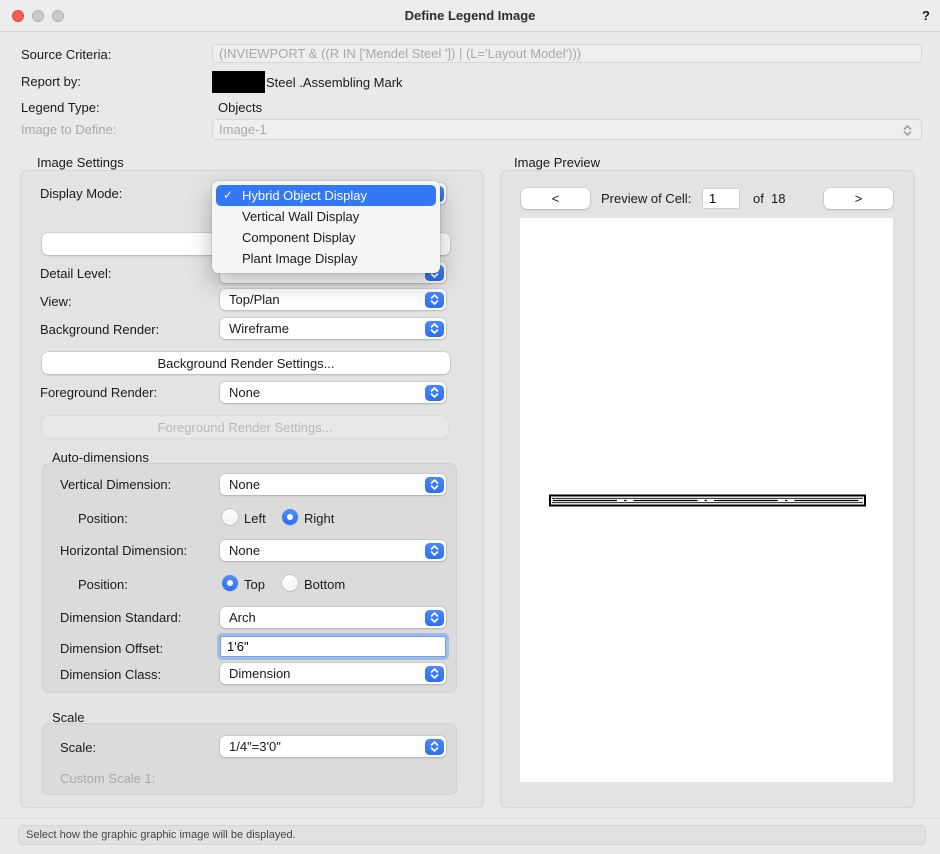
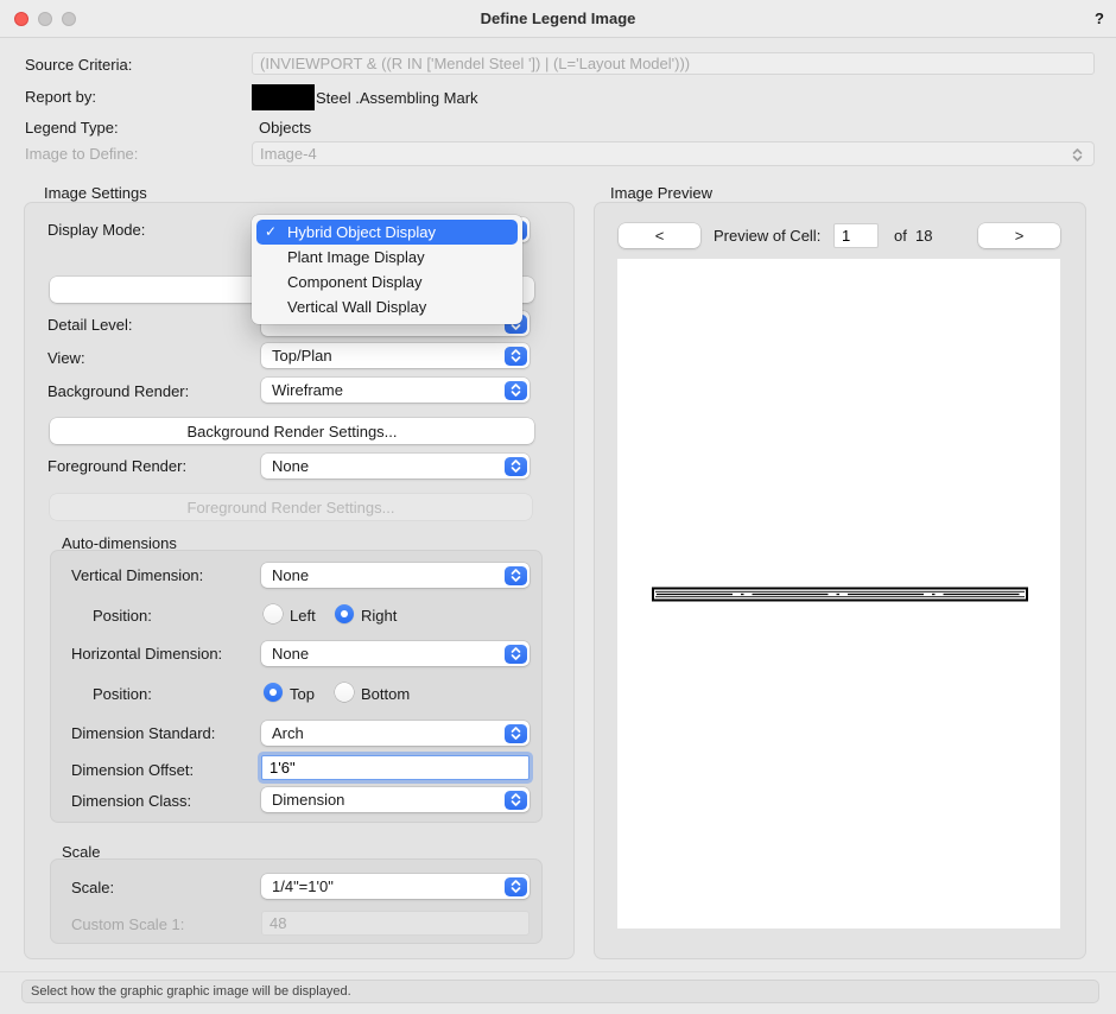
  Define Legend Image
  ?
  Source Criteria:
  (INVIEWPORT & ((R IN ['Mendel Steel ']) | (L='Layout Model')))
  Report by:
  Steel .Assembling Mark
  Legend Type:
  Objects
  Image to Define:
- Image-1
+ Image-4
  Image Settings
  Display Mode:
  Detail Level:
  View:
  Top/Plan
  Background Render:
  Wireframe
  Background Render Settings...
  Foreground Render:
  None
  Foreground Render Settings...
  Auto-dimensions
  Vertical Dimension:
  None
  Position:
  Left
  Right
  Horizontal Dimension:
  None
  Position:
  Top
  Bottom
  Dimension Standard:
  Arch
  Dimension Offset:
  1'6"
  Dimension Class:
  Dimension
  Scale
  Scale:
- 1/4"=3'0"
+ 1/4"=1'0"
  Custom Scale 1:
+ 48
  Image Preview
  <
  Preview of Cell:
  1
  of
  18
  >
  ✓
  Hybrid Object Display
- Vertical Wall Display
+ Plant Image Display
  Component Display
- Plant Image Display
+ Vertical Wall Display
  Select how the graphic graphic image will be displayed.
